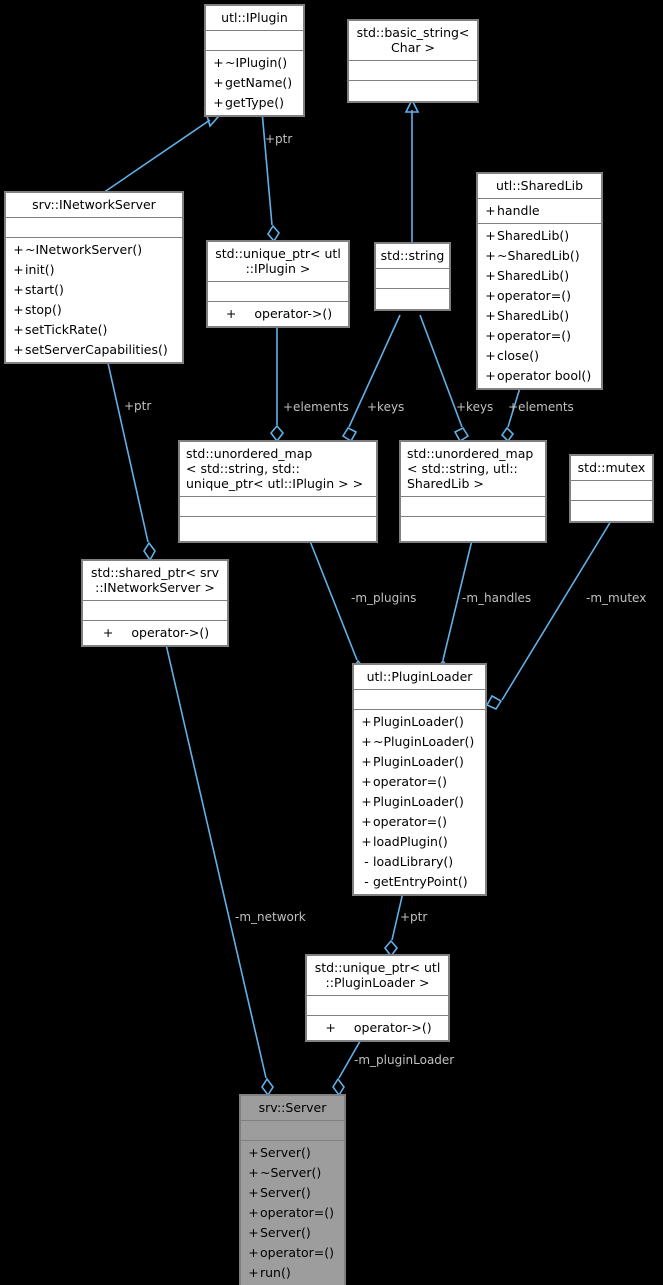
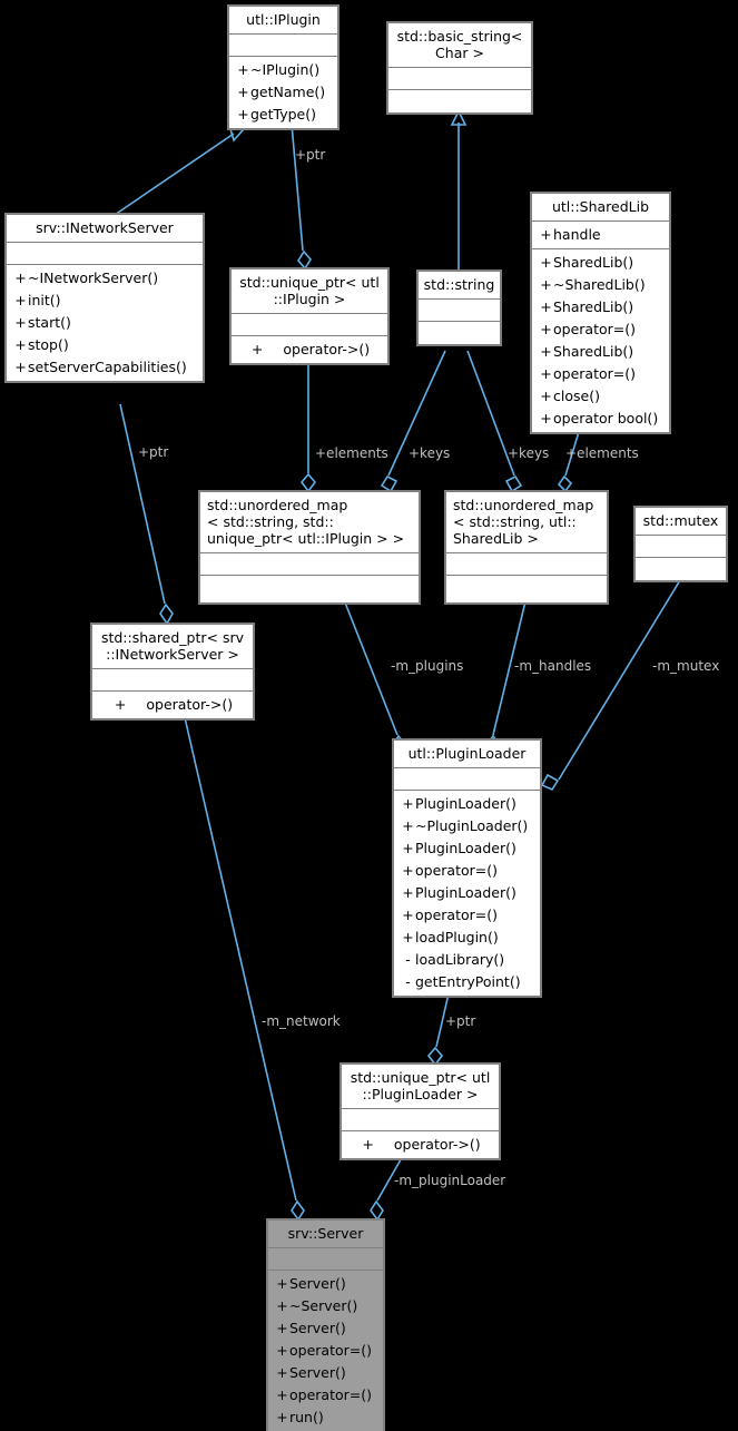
  utl::IPlugin
  +~IPlugin()
  +getName()
  +getType()
  std::basic_string<
  Char >
  srv::INetworkServer
  +~INetworkServer()
  +init()
  +start()
  +stop()
- +setTickRate()
  +setServerCapabilities()
  std::unique_ptr< utl
  ::IPlugin >
  + operator->()
  std::string
  utl::SharedLib
  +handle
  +SharedLib()
  +~SharedLib()
  +SharedLib()
  +operator=()
  +SharedLib()
  +operator=()
  +close()
  +operator bool()
  std::unordered_map
  < std::string, std::
  unique_ptr< utl::IPlugin > >
  std::unordered_map
  < std::string, utl::
  SharedLib >
  std::mutex
  std::shared_ptr< srv
  ::INetworkServer >
  + operator->()
  utl::PluginLoader
  +PluginLoader()
  +~PluginLoader()
  +PluginLoader()
  +operator=()
  +PluginLoader()
  +operator=()
  +loadPlugin()
  - loadLibrary()
  - getEntryPoint()
  std::unique_ptr< utl
  ::PluginLoader >
  + operator->()
  srv::Server
  +Server()
  +~Server()
  +Server()
  +operator=()
  +Server()
  +operator=()
  +run()
  +ptr
  +ptr
  +elements
  +keys
  +keys
  +elements
  -m_plugins
  -m_handles
  -m_mutex
  -m_network
  +ptr
  -m_pluginLoader
